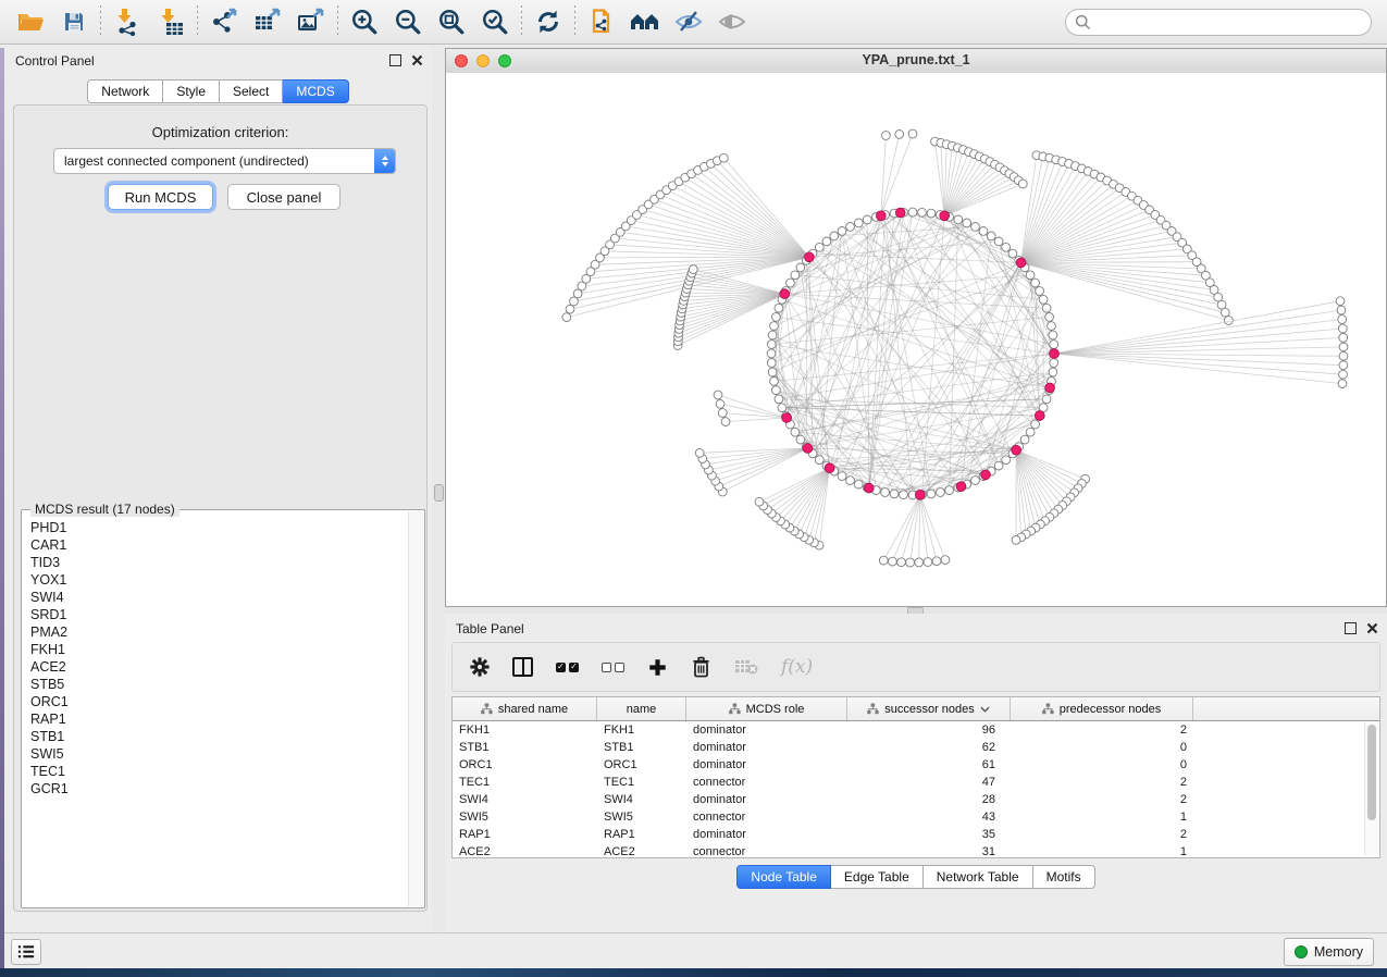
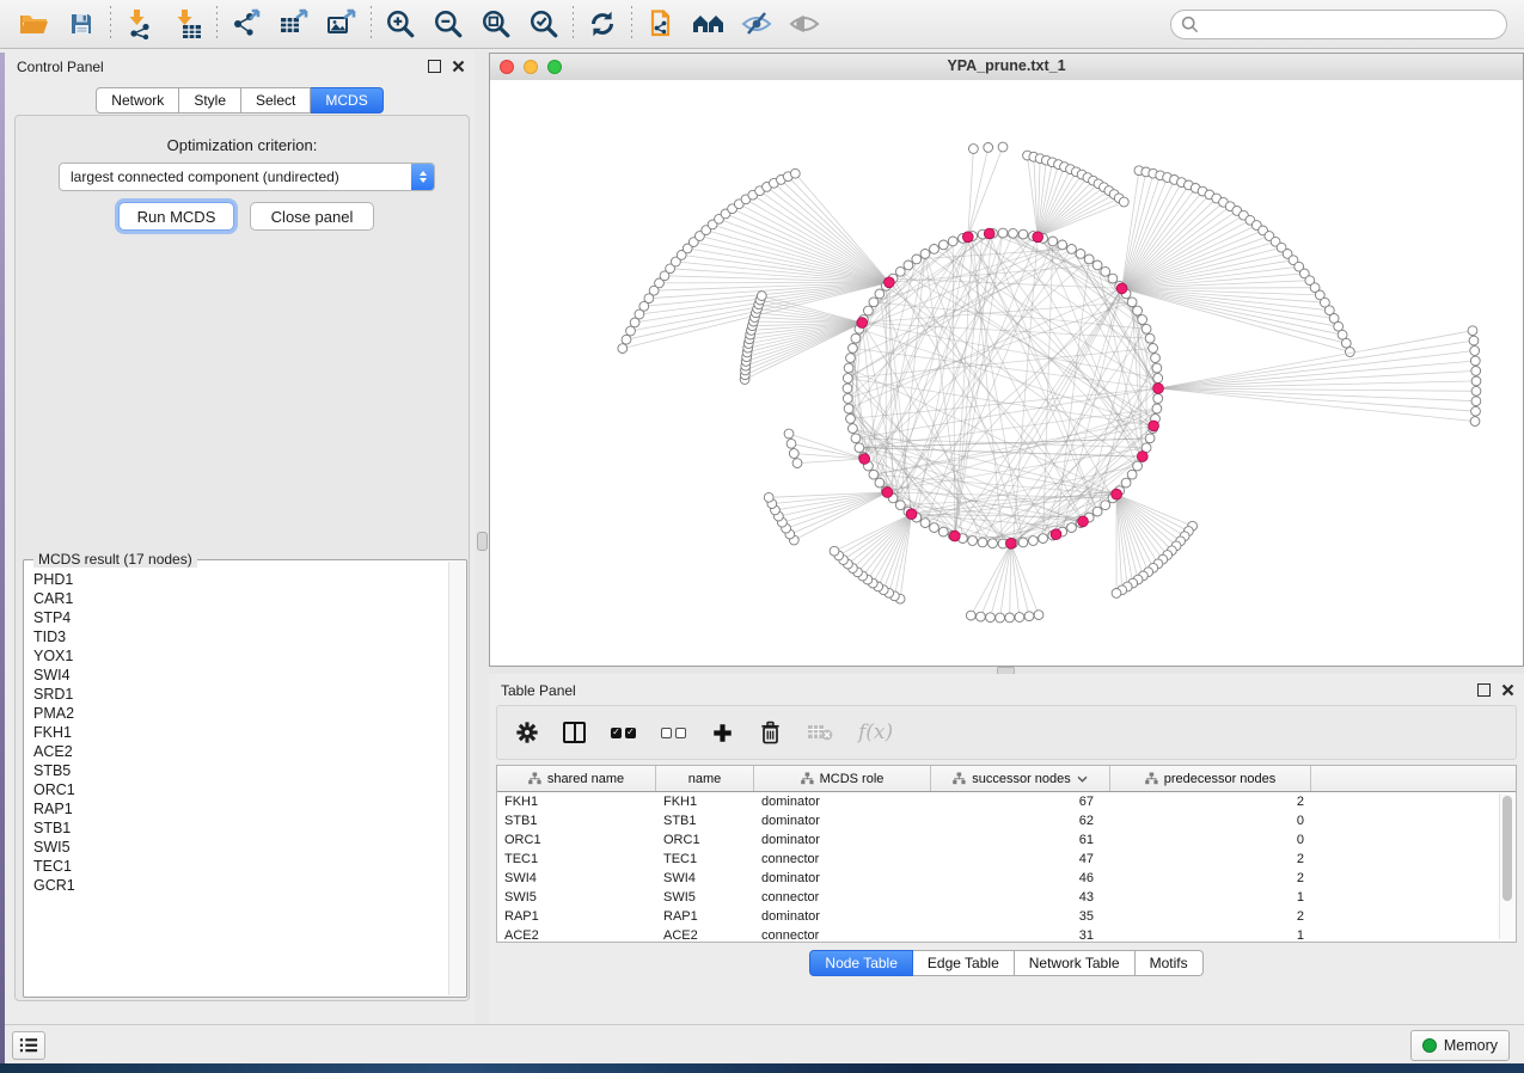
  Control Panel
  Network
  Style
  Select
  MCDS
  Optimization criterion:
  largest connected component (undirected)
  Run MCDS
  Close panel
  MCDS result (17 nodes)
  PHD1
  CAR1
+ STP4
  TID3
  YOX1
  SWI4
  SRD1
  PMA2
  FKH1
  ACE2
  STB5
  ORC1
  RAP1
  STB1
  SWI5
  TEC1
  GCR1
  YPA_prune.txt_1
  Table Panel
  ✓
  ✓
  f(x)
  shared name
  name
  MCDS role
  successor nodes
  predecessor nodes
  FKH1
  FKH1
  dominator
- 96
+ 67
  2
  STB1
  STB1
  dominator
  62
  0
  ORC1
  ORC1
  dominator
  61
  0
  TEC1
  TEC1
  connector
  47
  2
  SWI4
  SWI4
  dominator
- 28
+ 46
  2
  SWI5
  SWI5
  connector
  43
  1
  RAP1
  RAP1
  dominator
  35
  2
  ACE2
  ACE2
  connector
  31
  1
  Node Table
  Edge Table
  Network Table
  Motifs
  Memory
